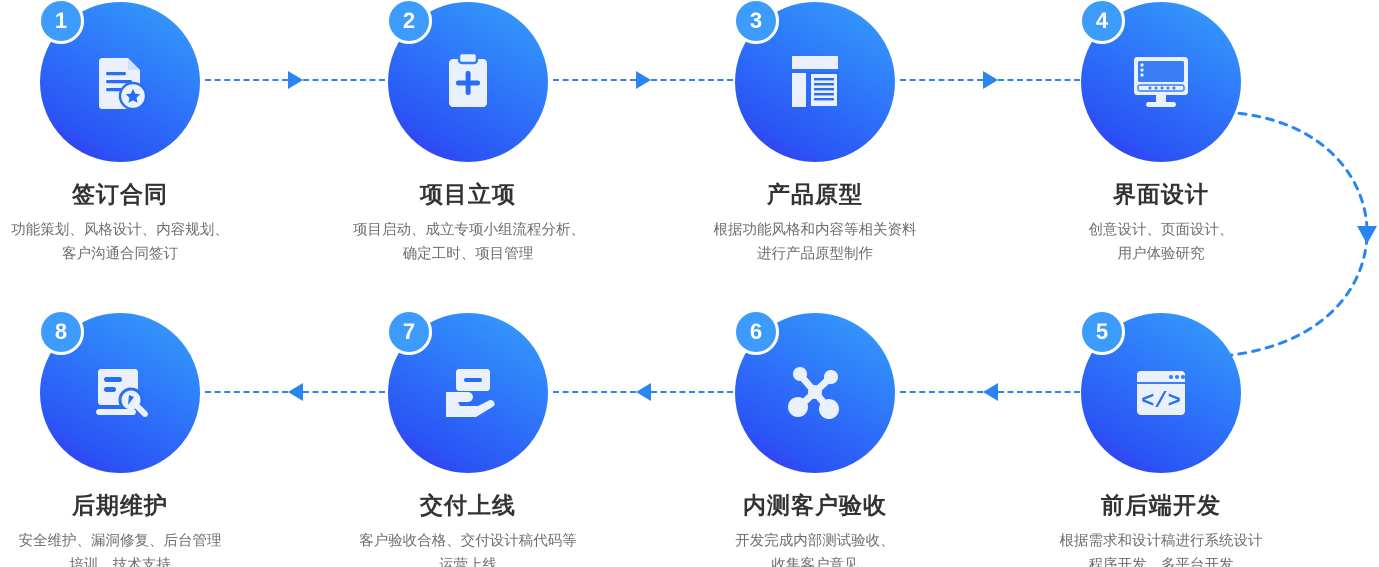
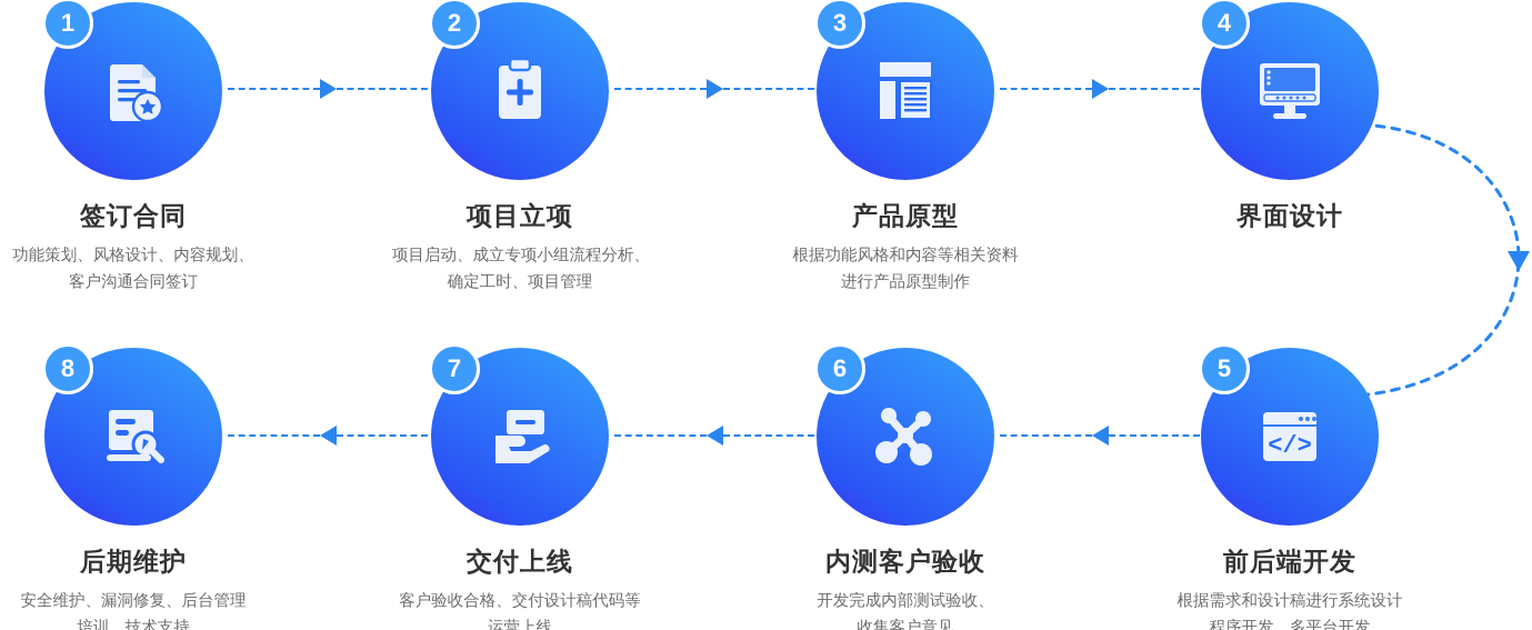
  1
  签订合同
  功能策划、风格设计、内容规划、
  客户沟通合同签订
  2
  项目立项
  项目启动、成立专项小组流程分析、
  确定工时、项目管理
  3
  产品原型
  根据功能风格和内容等相关资料
  进行产品原型制作
  4
  界面设计
- 创意设计、页面设计、
- 用户体验研究
  </>
  5
  前后端开发
  根据需求和设计稿进行系统设计
  程序开发、多平台开发
  6
  内测客户验收
  开发完成内部测试验收、
  收集客户意见
  7
  交付上线
  客户验收合格、交付设计稿代码等
  运营上线
  8
  后期维护
  安全维护、漏洞修复、后台管理
  培训、技术支持
